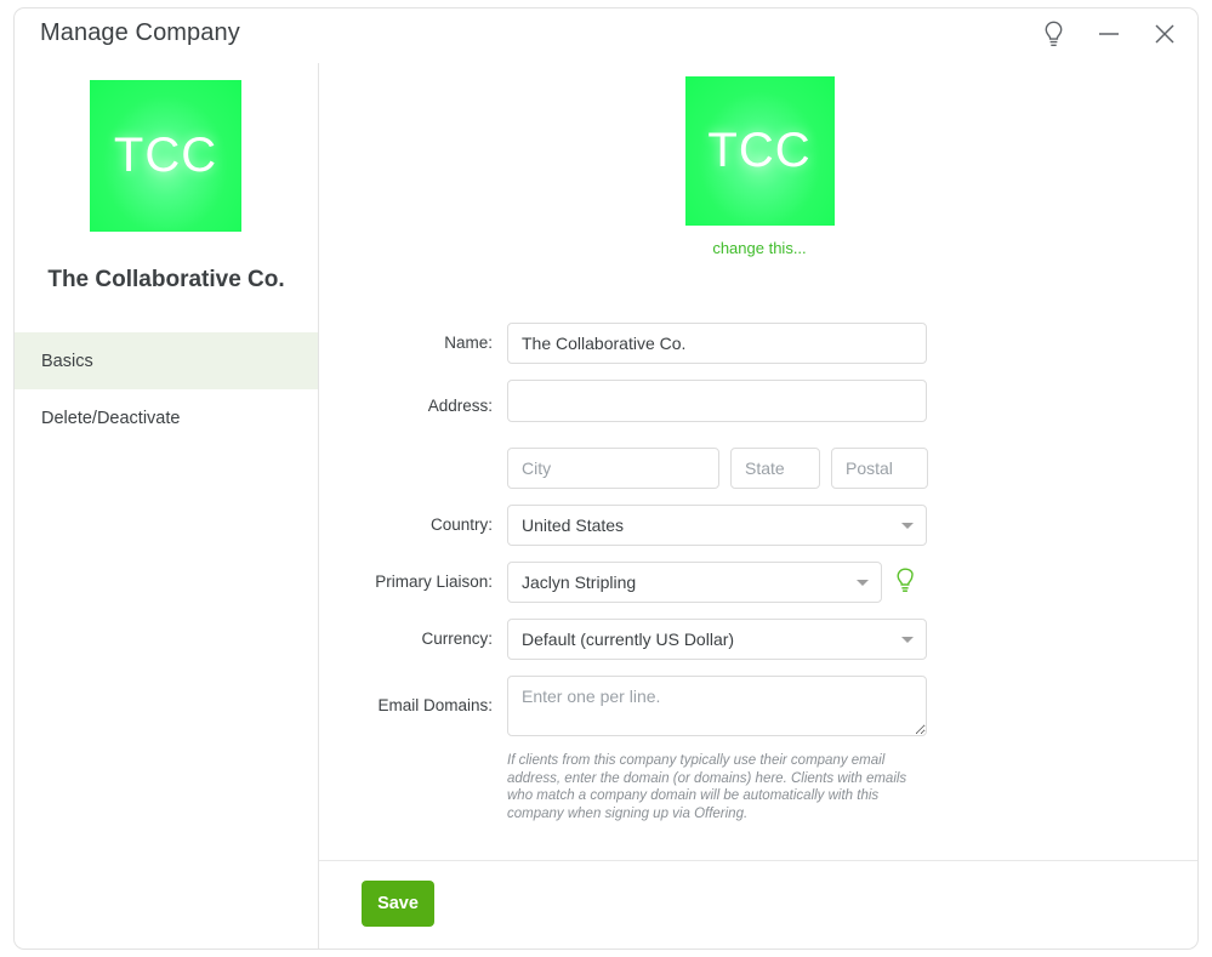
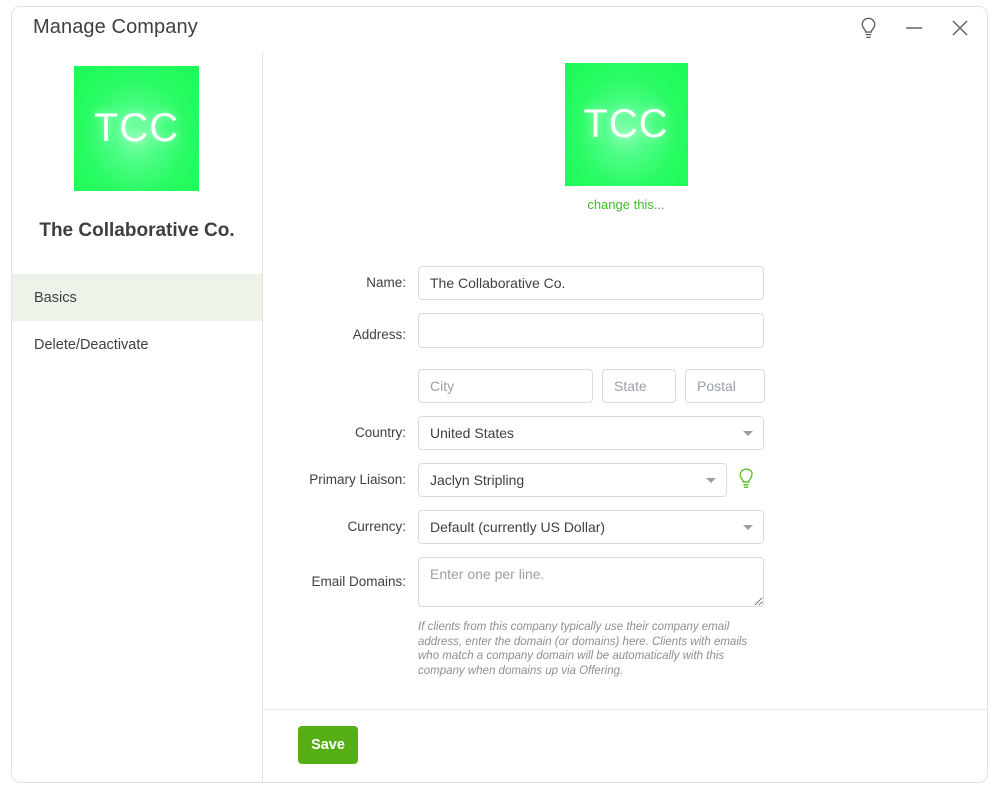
  Manage Company
  TCC
  The Collaborative Co.
  Basics
  Delete/Deactivate
  TCC
  change this...
  Name:
  The Collaborative Co.
  Address:
  City
  State
  Postal
  Country:
  United States
  Primary Liaison:
  Jaclyn Stripling
  Currency:
  Default (currently US Dollar)
  Email Domains:
  Enter one per line.
- If clients from this company typically use their company email address, enter the domain (or domains) here. Clients with emails who match a company domain will be automatically with this company when signing up via Offering.
+ If clients from this company typically use their company email address, enter the domain (or domains) here. Clients with emails who match a company domain will be automatically with this company when domains up via Offering.
  Save
